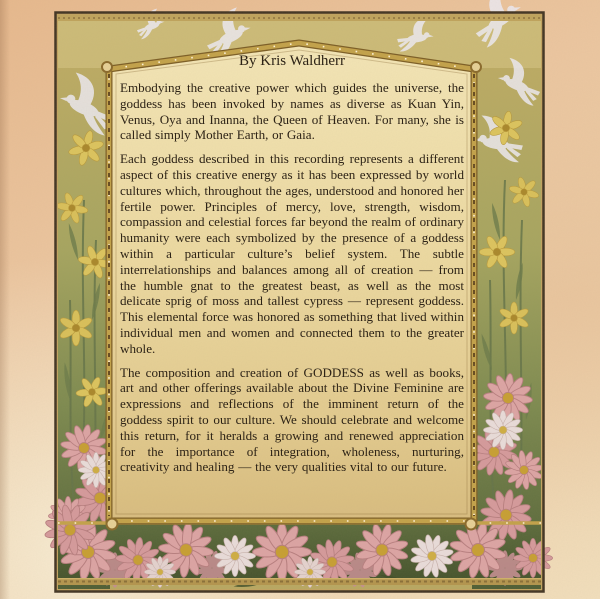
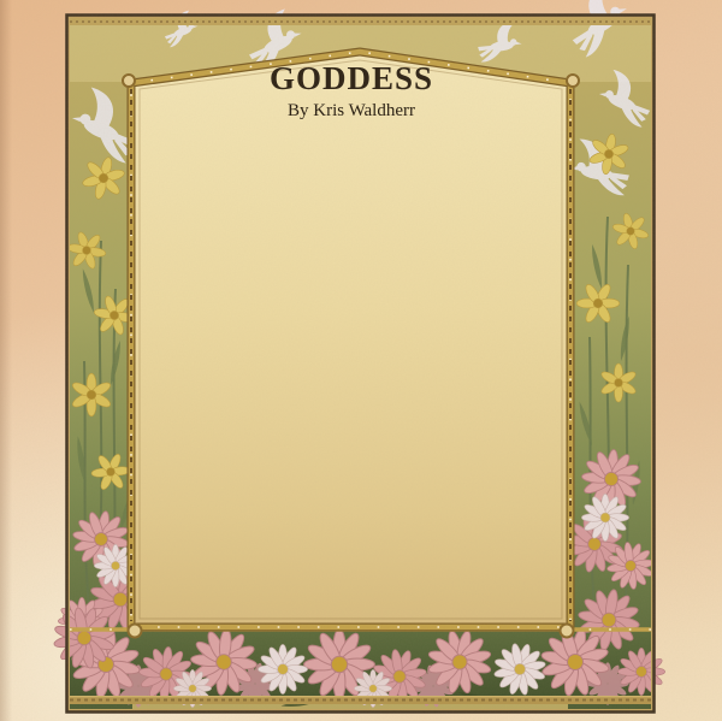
+ GODDESS
  By Kris Waldherr
- Embodying the creative power which guides the universe, the goddess has been invoked by names as diverse as Kuan Yin, Venus, Oya and Inanna, the Queen of Heaven. For many, she is called simply Mother Earth, or Gaia.
- Each goddess described in this recording represents a different aspect of this creative energy as it has been expressed by world cultures which, throughout the ages, understood and honored her fertile power. Principles of mercy, love, strength, wisdom, compassion and celestial forces far beyond the realm of ordinary humanity were each symbolized by the presence of a goddess within a particular culture’s belief system. The subtle interrelationships and balances among all of creation — from the humble gnat to the greatest beast, as well as the most delicate sprig of moss and tallest cypress — represent goddess. This elemental force was honored as something that lived within individual men and women and connected them to the greater whole.
- The composition and creation of GODDESS as well as books, art and other offerings available about the Divine Feminine are expressions and reflections of the imminent return of the goddess spirit to our culture. We should celebrate and welcome this return, for it heralds a growing and renewed appreciation for the importance of integration, wholeness, nurturing, creativity and healing — the very qualities vital to our future.
